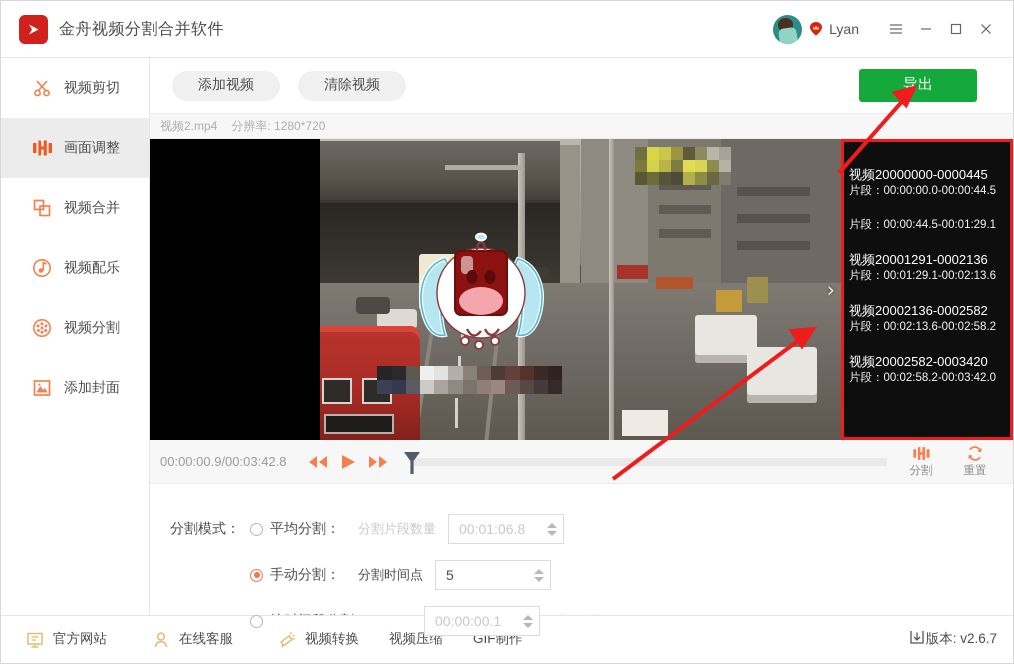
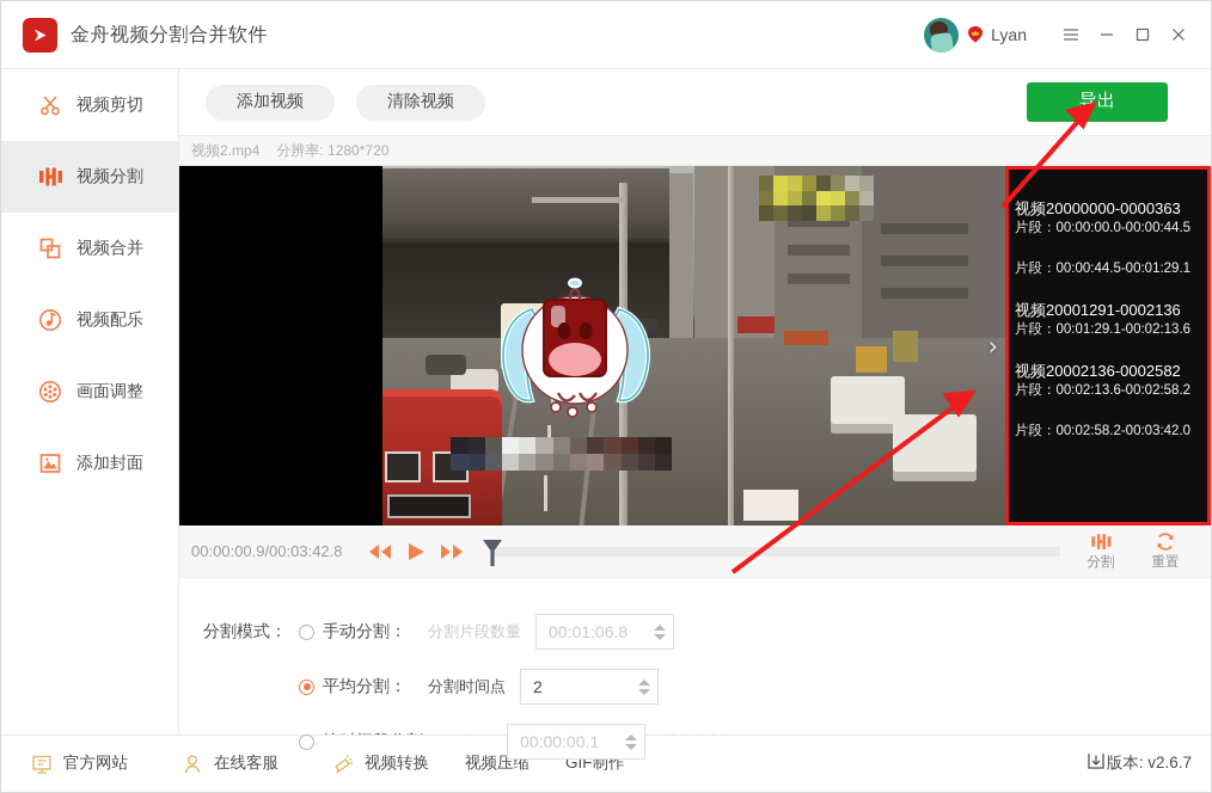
  金舟视频分割合并软件
  Lyan
  视频剪切
- 画面调整
+ 视频分割
  视频合并
  视频配乐
- 视频分割
+ 画面调整
  添加封面
  添加视频
  清除视频
  导出
  视频2.mp4
  分辨率: 1280*720
  ›
- 视频20000000-0000445
+ 视频20000000-0000363
  片段：00:00:00.0-00:00:44.5
  片段：00:00:44.5-00:01:29.1
  视频20001291-0002136
  片段：00:01:29.1-00:02:13.6
  视频20002136-0002582
  片段：00:02:13.6-00:02:58.2
- 视频20002582-0003420
  片段：00:02:58.2-00:03:42.0
  00:00:00.9/00:03:42.8
  分割
  重置
  分割模式：
- 平均分割：
+ 手动分割：
  分割片段数量
  00:01:06.8
- 手动分割：
+ 平均分割：
  分割时间点
- 5
+ 2
  00:00:00.1
  官方网站
  在线客服
  视频转换
  视频压缩
  GIF制作
  版本: v2.6.7
